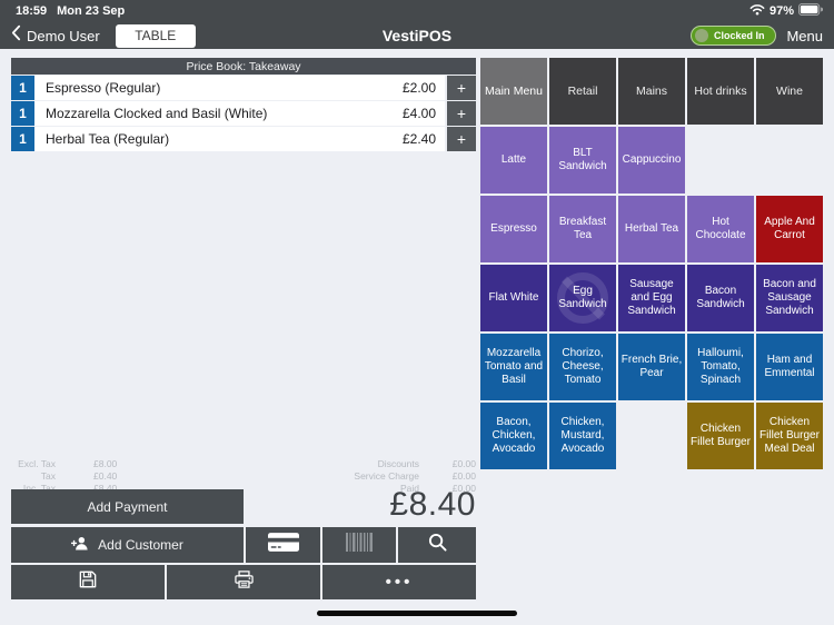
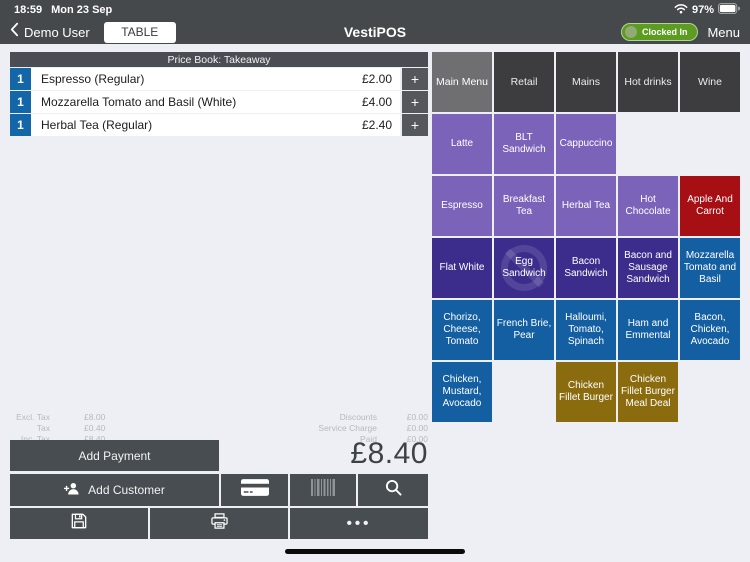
  18:59
  Mon 23 Sep
  97%
  Demo User
  TABLE
  VestiPOS
  Clocked In
  Menu
  Price Book: Takeaway
  1
  Espresso (Regular)
  £2.00
  +
  1
- Mozzarella Clocked and Basil (White)
+ Mozzarella Tomato and Basil (White)
  £4.00
  +
  1
  Herbal Tea (Regular)
  £2.40
  +
  Main Menu
  Retail
  Mains
  Hot drinks
  Wine
  Latte
  BLT Sandwich
  Cappuccino
  Espresso
  Breakfast Tea
  Herbal Tea
  Hot Chocolate
  Apple And Carrot
  Flat White
  Egg Sandwich
- Sausage and Egg Sandwich
  Bacon Sandwich
  Bacon and Sausage Sandwich
  Mozzarella Tomato and Basil
  Chorizo, Cheese, Tomato
  French Brie, Pear
  Halloumi, Tomato, Spinach
  Ham and Emmental
  Bacon, Chicken, Avocado
  Chicken, Mustard, Avocado
  Chicken Fillet Burger
  Chicken Fillet Burger Meal Deal
  Excl. Tax
  £8.00
  Tax
  £0.40
  Inc. Tax
  £8.40
  Discounts
  £0.00
  Service Charge
  £0.00
  Paid
  £0.00
  Add Payment
  £8.40
  Add Customer
  •••
